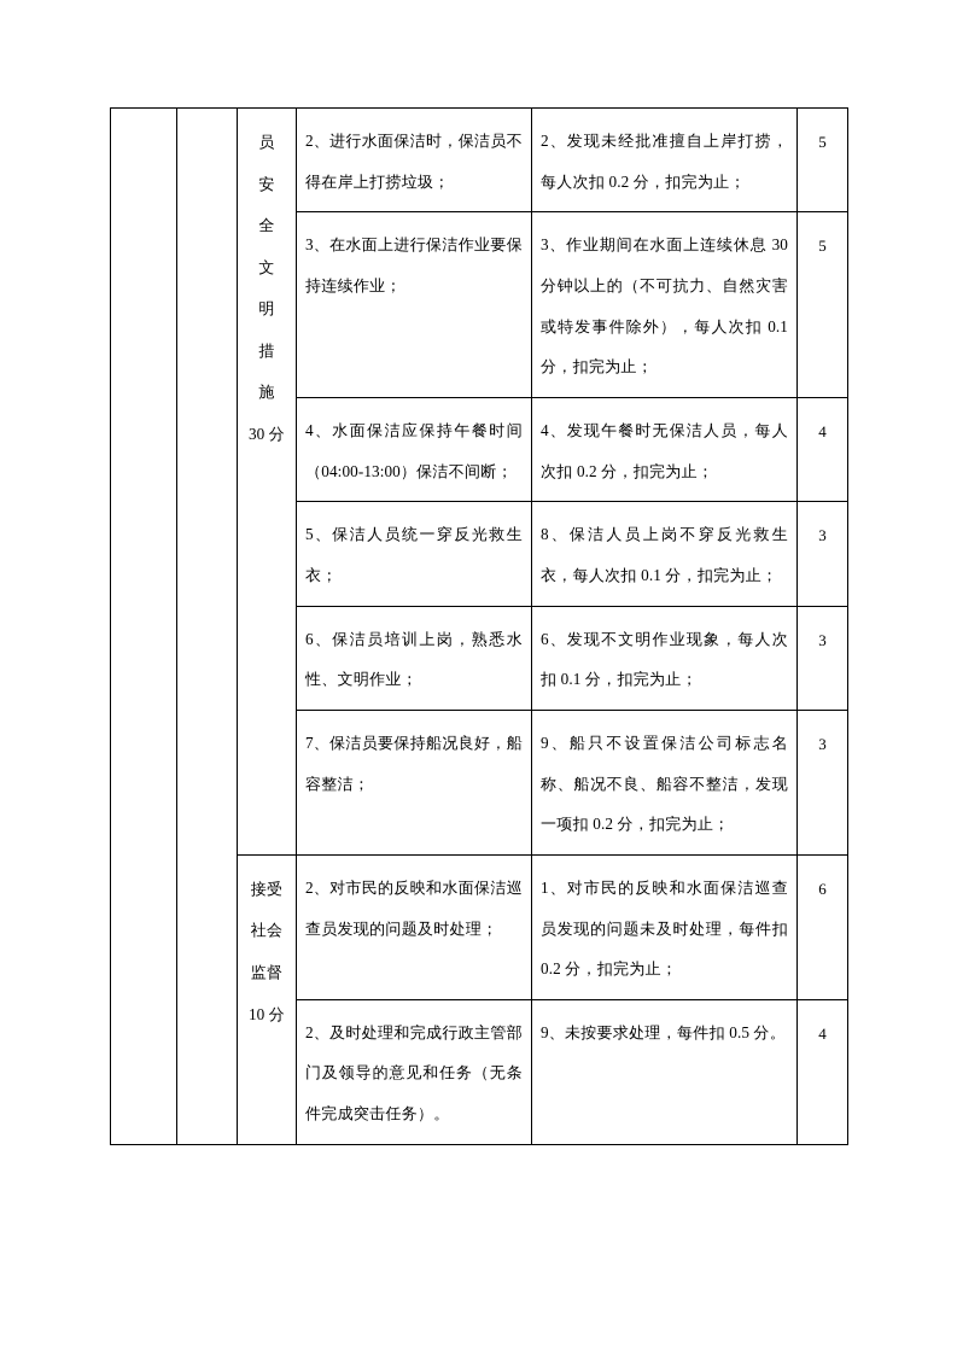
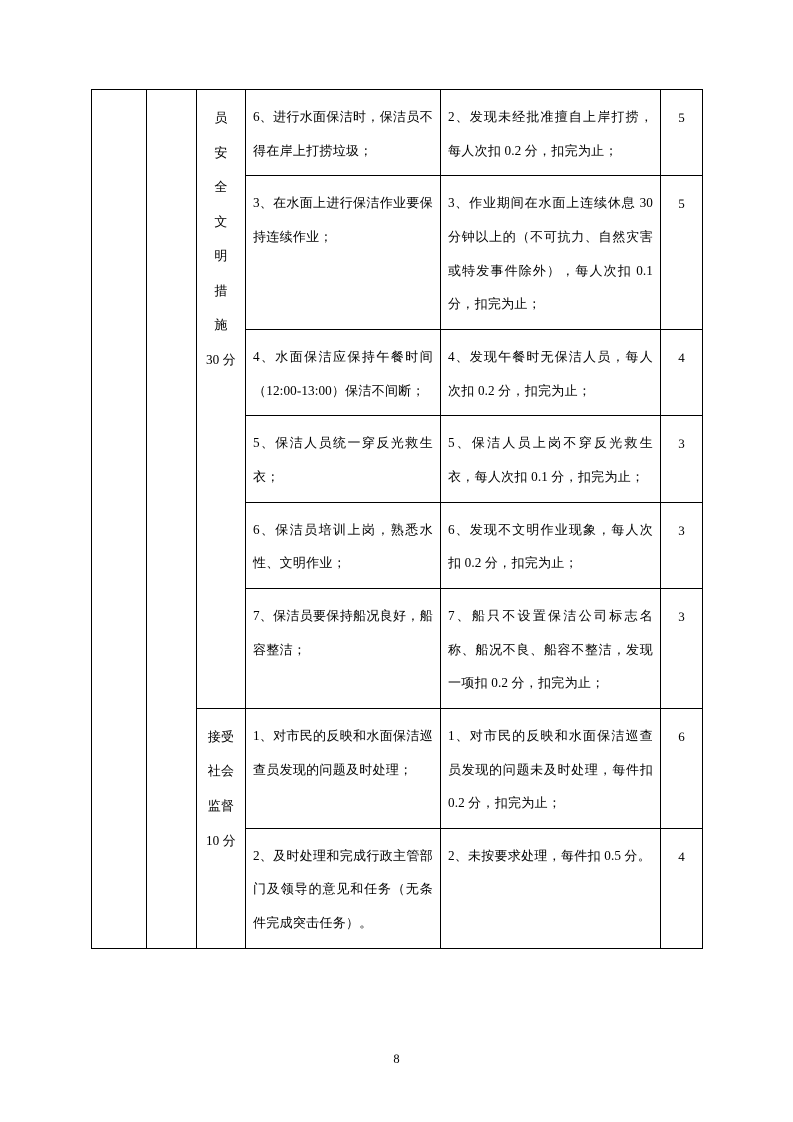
- 		员 安 全 文 明 措 施 30 分	2、进行水面保洁时，保洁员不得在岸上打捞垃圾；	2、发现未经批准擅自上岸打捞，每人次扣 0.2 分，扣完为止；	5
+ 		员 安 全 文 明 措 施 30 分	6、进行水面保洁时，保洁员不得在岸上打捞垃圾；	2、发现未经批准擅自上岸打捞，每人次扣 0.2 分，扣完为止；	5
  3、在水面上进行保洁作业要保持连续作业；	3、作业期间在水面上连续休息 30 分钟以上的（不可抗力、自然灾害或特发事件除外），每人次扣 0.1 分，扣完为止；	5
- 4、水面保洁应保持午餐时间（04:00-13:00）保洁不间断；	4、发现午餐时无保洁人员，每人次扣 0.2 分，扣完为止；	4
+ 4、水面保洁应保持午餐时间（12:00-13:00）保洁不间断；	4、发现午餐时无保洁人员，每人次扣 0.2 分，扣完为止；	4
- 5、保洁人员统一穿反光救生衣；	8、保洁人员上岗不穿反光救生衣，每人次扣 0.1 分，扣完为止；	3
+ 5、保洁人员统一穿反光救生衣；	5、保洁人员上岗不穿反光救生衣，每人次扣 0.1 分，扣完为止；	3
- 6、保洁员培训上岗，熟悉水性、文明作业；	6、发现不文明作业现象，每人次扣 0.1 分，扣完为止；	3
+ 6、保洁员培训上岗，熟悉水性、文明作业；	6、发现不文明作业现象，每人次扣 0.2 分，扣完为止；	3
- 7、保洁员要保持船况良好，船容整洁；	9、船只不设置保洁公司标志名称、船况不良、船容不整洁，发现一项扣 0.2 分，扣完为止；	3
+ 7、保洁员要保持船况良好，船容整洁；	7、船只不设置保洁公司标志名称、船况不良、船容不整洁，发现一项扣 0.2 分，扣完为止；	3
- 接受 社会 监督 10 分	2、对市民的反映和水面保洁巡查员发现的问题及时处理；	1、对市民的反映和水面保洁巡查员发现的问题未及时处理，每件扣 0.2 分，扣完为止；	6
+ 接受 社会 监督 10 分	1、对市民的反映和水面保洁巡查员发现的问题及时处理；	1、对市民的反映和水面保洁巡查员发现的问题未及时处理，每件扣 0.2 分，扣完为止；	6
- 2、及时处理和完成行政主管部门及领导的意见和任务（无条件完成突击任务）。	9、未按要求处理，每件扣 0.5 分。	4
+ 2、及时处理和完成行政主管部门及领导的意见和任务（无条件完成突击任务）。	2、未按要求处理，每件扣 0.5 分。	4
+ 8
